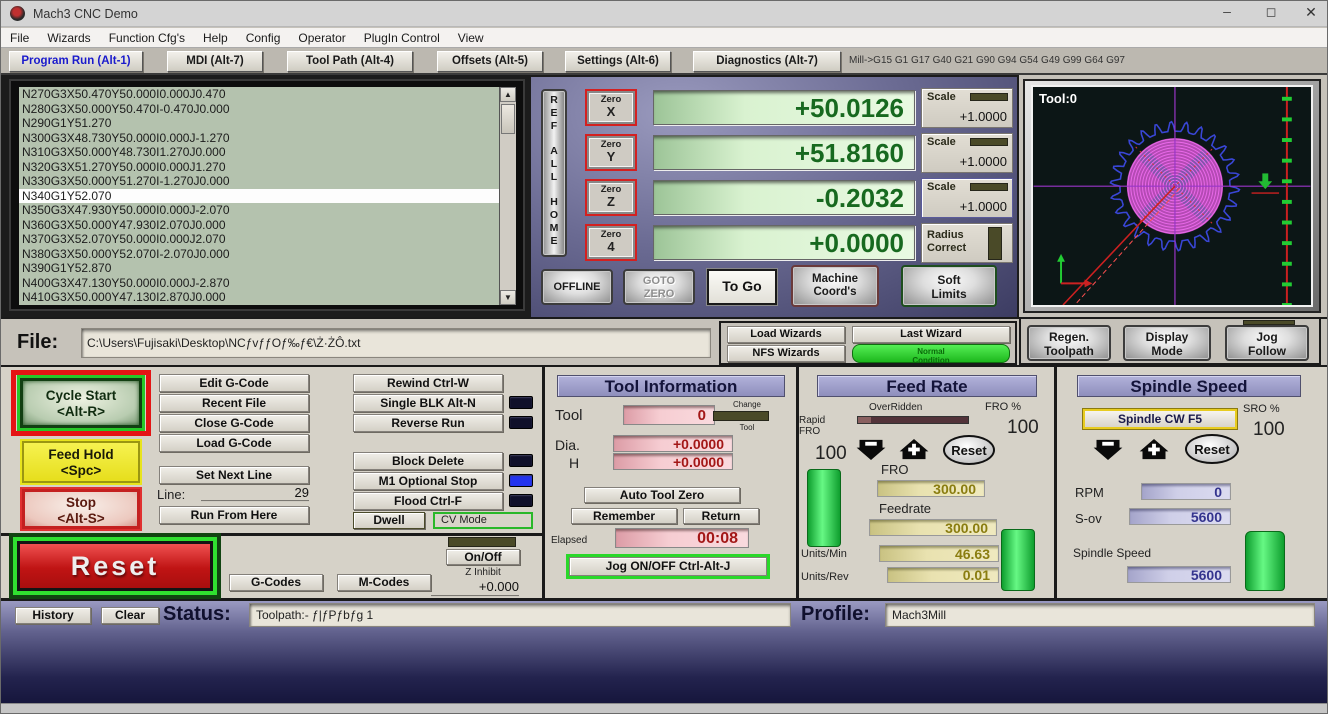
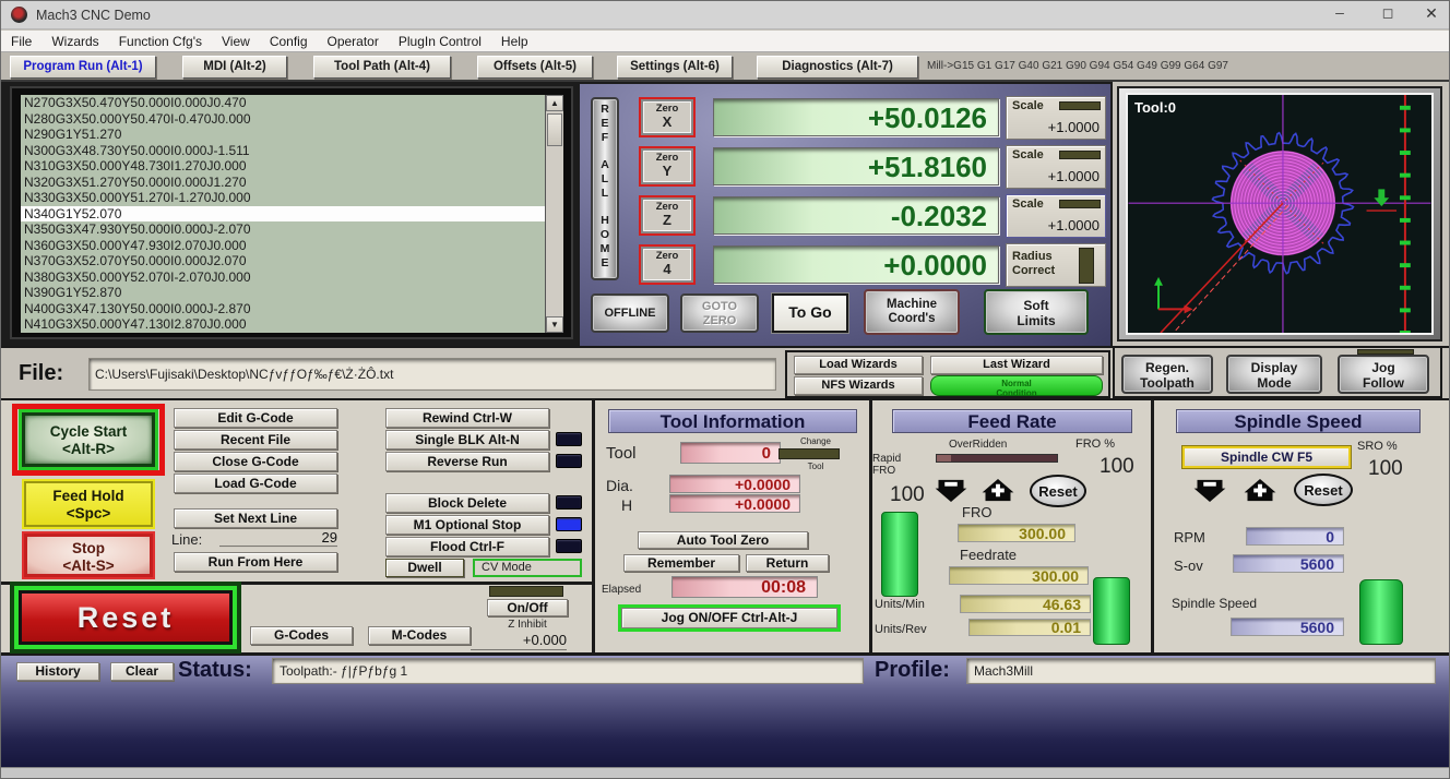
  Mach3 CNC Demo
  –
  ◻
  ✕
  File
  Wizards
  Function Cfg's
- Help
+ View
  Config
  Operator
  PlugIn Control
- View
+ Help
  Program Run (Alt-1)
- MDI (Alt-7)
+ MDI (Alt-2)
  Tool Path (Alt-4)
  Offsets (Alt-5)
  Settings (Alt-6)
  Diagnostics (Alt-7)
  Mill->G15 G1 G17 G40 G21 G90 G94 G54 G49 G99 G64 G97
  N270G3X50.470Y50.000I0.000J0.470
  N280G3X50.000Y50.470I-0.470J0.000
  N290G1Y51.270
- N300G3X48.730Y50.000I0.000J-1.270
+ N300G3X48.730Y50.000I0.000J-1.511
  N310G3X50.000Y48.730I1.270J0.000
  N320G3X51.270Y50.000I0.000J1.270
  N330G3X50.000Y51.270I-1.270J0.000
  N340G1Y52.070
  N350G3X47.930Y50.000I0.000J-2.070
  N360G3X50.000Y47.930I2.070J0.000
  N370G3X52.070Y50.000I0.000J2.070
  N380G3X50.000Y52.070I-2.070J0.000
  N390G1Y52.870
  N400G3X47.130Y50.000I0.000J-2.870
  N410G3X50.000Y47.130I2.870J0.000
  ▲
  ▼
  R
  E
  F
  A
  L
  L
  H
  O
  M
  E
  Zero
  X
  +50.0126
  Scale
  +1.0000
  Zero
  Y
  +51.8160
  Scale
  +1.0000
  Zero
  Z
  -0.2032
  Scale
  +1.0000
  Zero
  4
  +0.0000
  Radius
  Correct
  OFFLINE
  GOTO
  ZERO
  To Go
  Machine
  Coord's
  Soft
  Limits
  Tool:0
  File:
  C:\Users\Fujisaki\Desktop\NCƒvƒƒOƒ‰ƒ€\Ż·ŻÔ.txt
  Load Wizards
  Last Wizard
  NFS Wizards
  Normal
  Condition
  Regen.
  Toolpath
  Display
  Mode
  Jog
  Follow
  Cycle Start
  <Alt-R>
  Feed Hold
  <Spc>
  Stop
  <Alt-S>
  Edit G-Code
  Recent File
  Close G-Code
  Load G-Code
  Set Next Line
  Line:
  29
  Run From Here
  Rewind Ctrl-W
  Single BLK Alt-N
  Reverse Run
  Block Delete
  M1 Optional Stop
  Flood Ctrl-F
  Dwell
  CV Mode
  Reset
  G-Codes
  M-Codes
  On/Off
  Z Inhibit
  +0.000
  Tool Information
  Tool
  0
  Change
  Tool
  Dia.
  +0.0000
  H
  +0.0000
  Auto Tool Zero
  Remember
  Return
  Elapsed
  00:08
  Jog ON/OFF Ctrl-Alt-J
  Feed Rate
  OverRidden
  FRO %
  100
  Rapid
  FRO
  100
  Reset
  FRO
  300.00
  Feedrate
  300.00
  Units/Min
  46.63
  Units/Rev
  0.01
  Spindle Speed
  Spindle CW F5
  SRO %
  100
  Reset
  RPM
  0
  S-ov
  5600
  Spindle Speed
  5600
  History
  Clear
  Status:
  Toolpath:- ƒ|ƒPƒbƒg 1
  Profile:
  Mach3Mill
